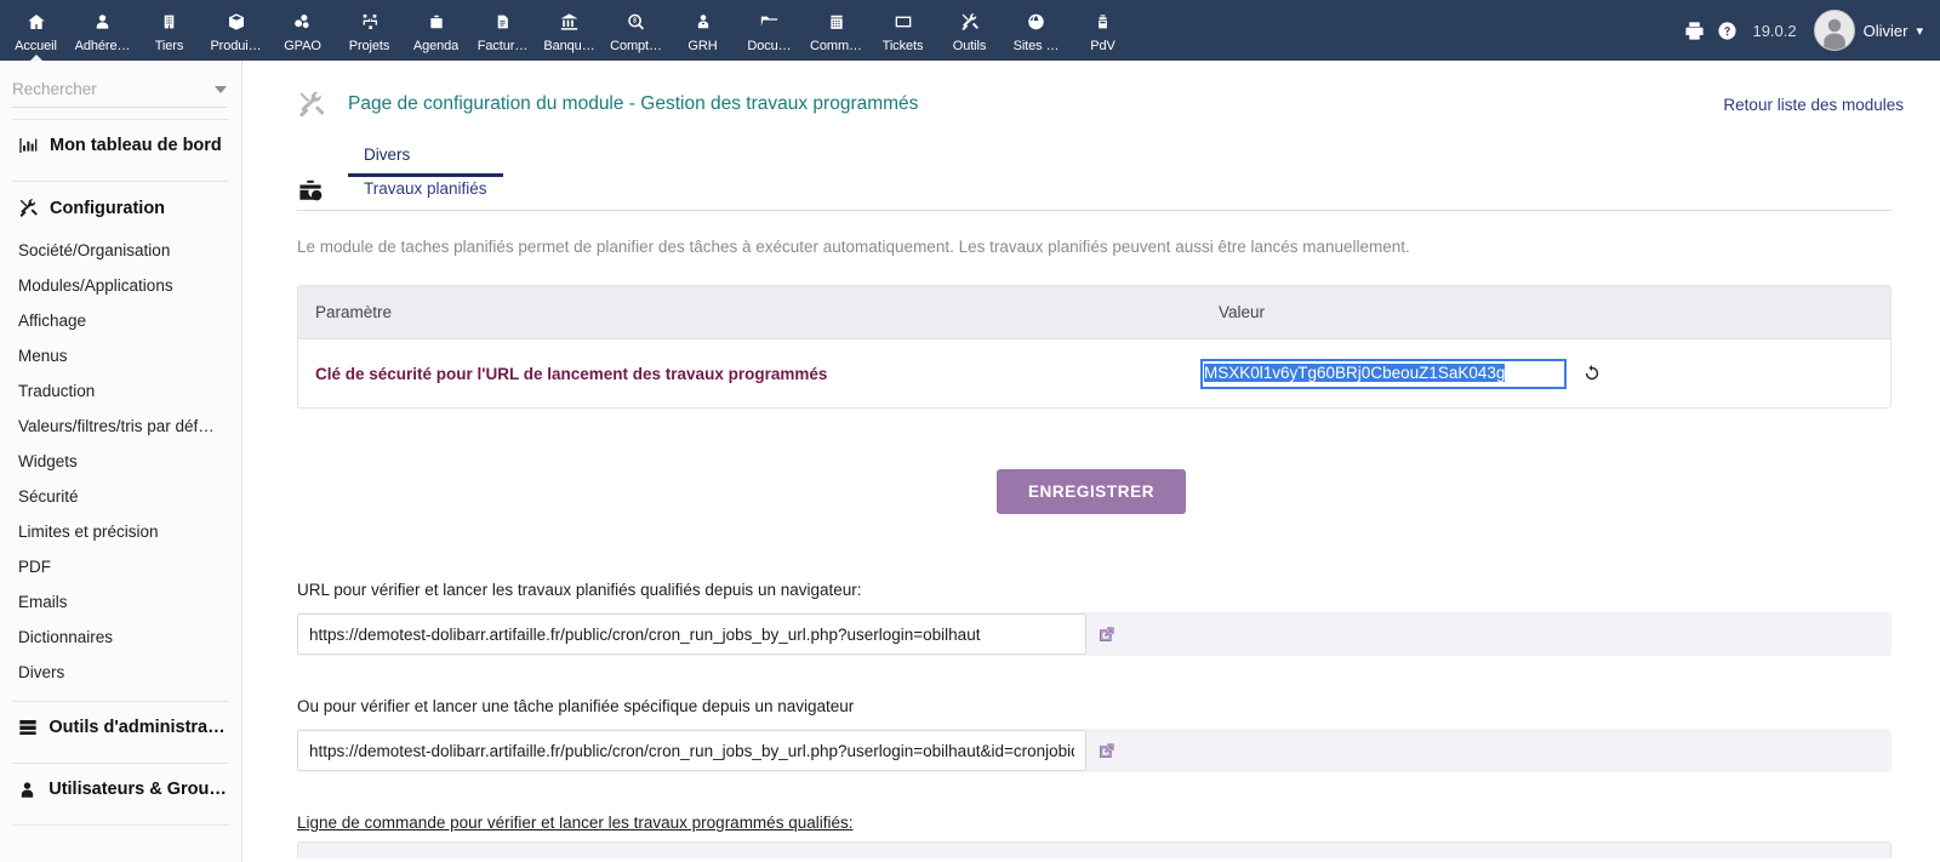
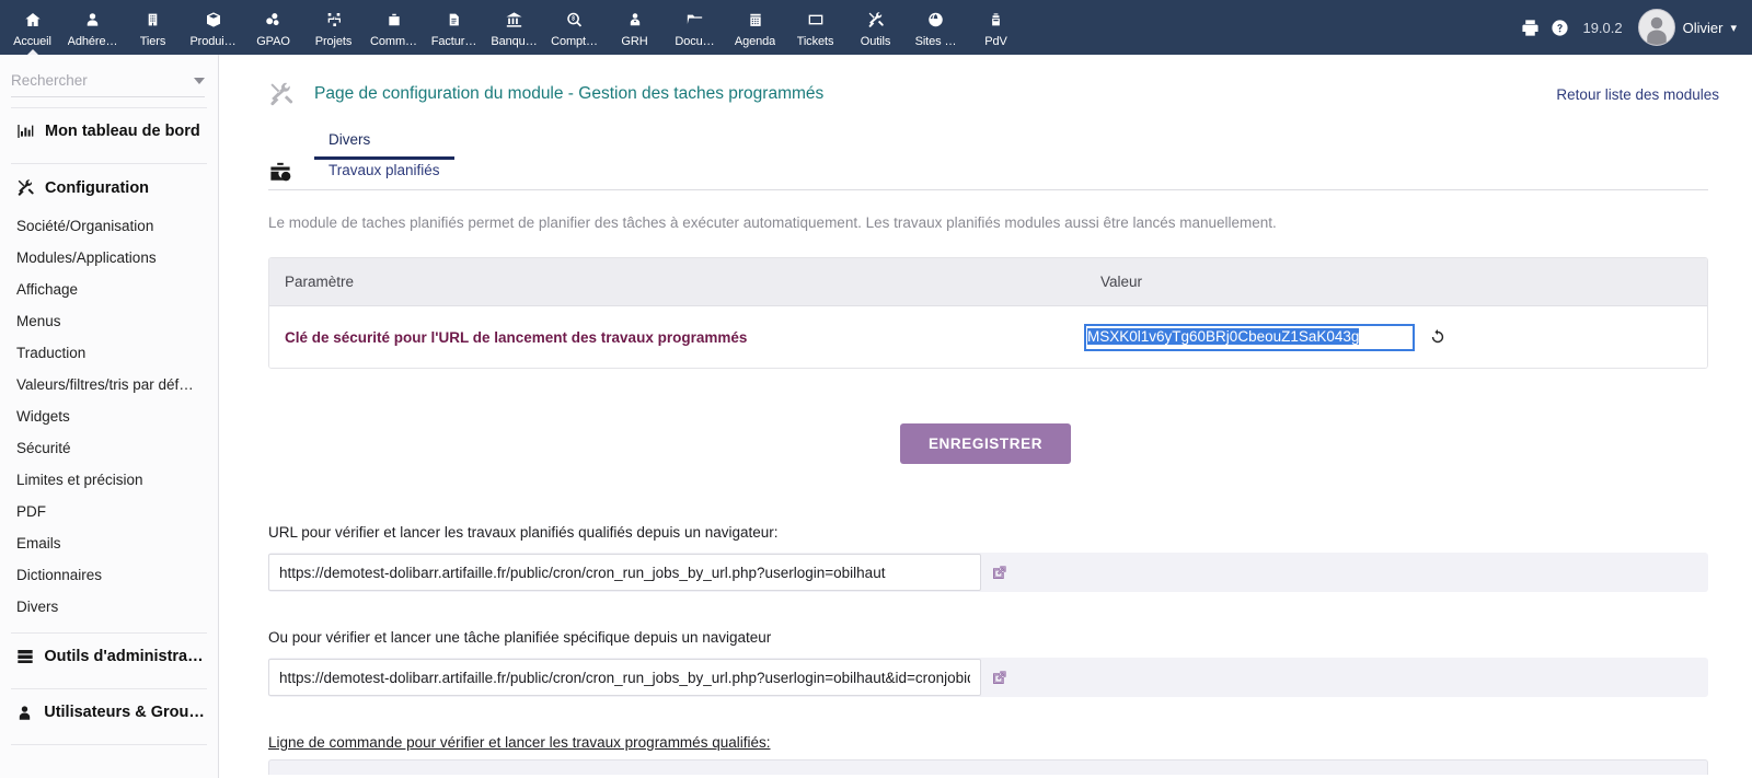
  Accueil
  Adhére…
  Tiers
  Produi…
  GPAO
  Projets
- Agenda
+ Comm…
  Factur…
  Banqu…
  Compt…
  GRH
  Docu…
- Comm…
+ Agenda
  Tickets
  Outils
  Sites …
  PdV
  19.0.2
  Olivier
  ▾
  Rechercher
  Mon tableau de bord
  Configuration
  Société/Organisation
  Modules/Applications
  Affichage
  Menus
  Traduction
  Valeurs/filtres/tris par déf…
  Widgets
  Sécurité
  Limites et précision
  PDF
  Emails
  Dictionnaires
  Divers
  Outils d'administrati…
  Utilisateurs & Group…
- Page de configuration du module - Gestion des travaux programmés
+ Page de configuration du module - Gestion des taches programmés
  Retour liste des modules
  Divers
  Travaux planifiés
- Le module de taches planifiés permet de planifier des tâches à exécuter automatiquement. Les travaux planifiés peuvent aussi être lancés manuellement.
+ Le module de taches planifiés permet de planifier des tâches à exécuter automatiquement. Les travaux planifiés modules aussi être lancés manuellement.
  Paramètre
  Valeur
  Clé de sécurité pour l'URL de lancement des travaux programmés
  MSXK0l1v6yTg60BRj0CbeouZ1SaK043g
  ENREGISTRER
  URL pour vérifier et lancer les travaux planifiés qualifiés depuis un navigateur:
  https://demotest-dolibarr.artifaille.fr/public/cron/cron_run_jobs_by_url.php?userlogin=obilhaut
  Ou pour vérifier et lancer une tâche planifiée spécifique depuis un navigateur
  https://demotest-dolibarr.artifaille.fr/public/cron/cron_run_jobs_by_url.php?userlogin=obilhaut&id=cronjobi
  Ligne de commande pour vérifier et lancer les travaux programmés qualifiés:
